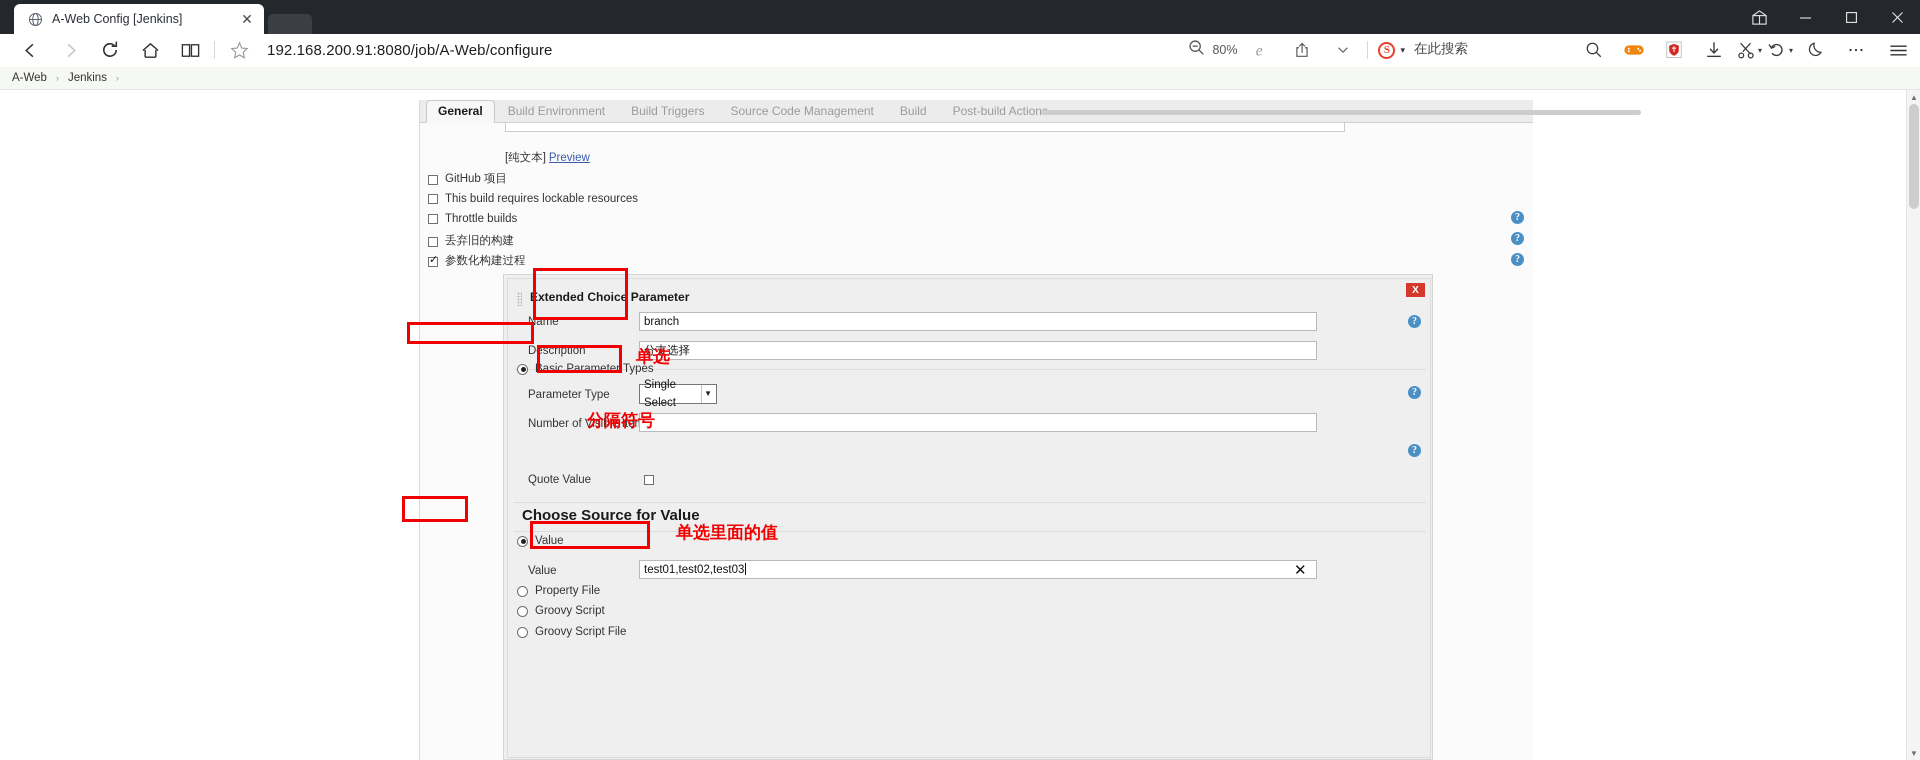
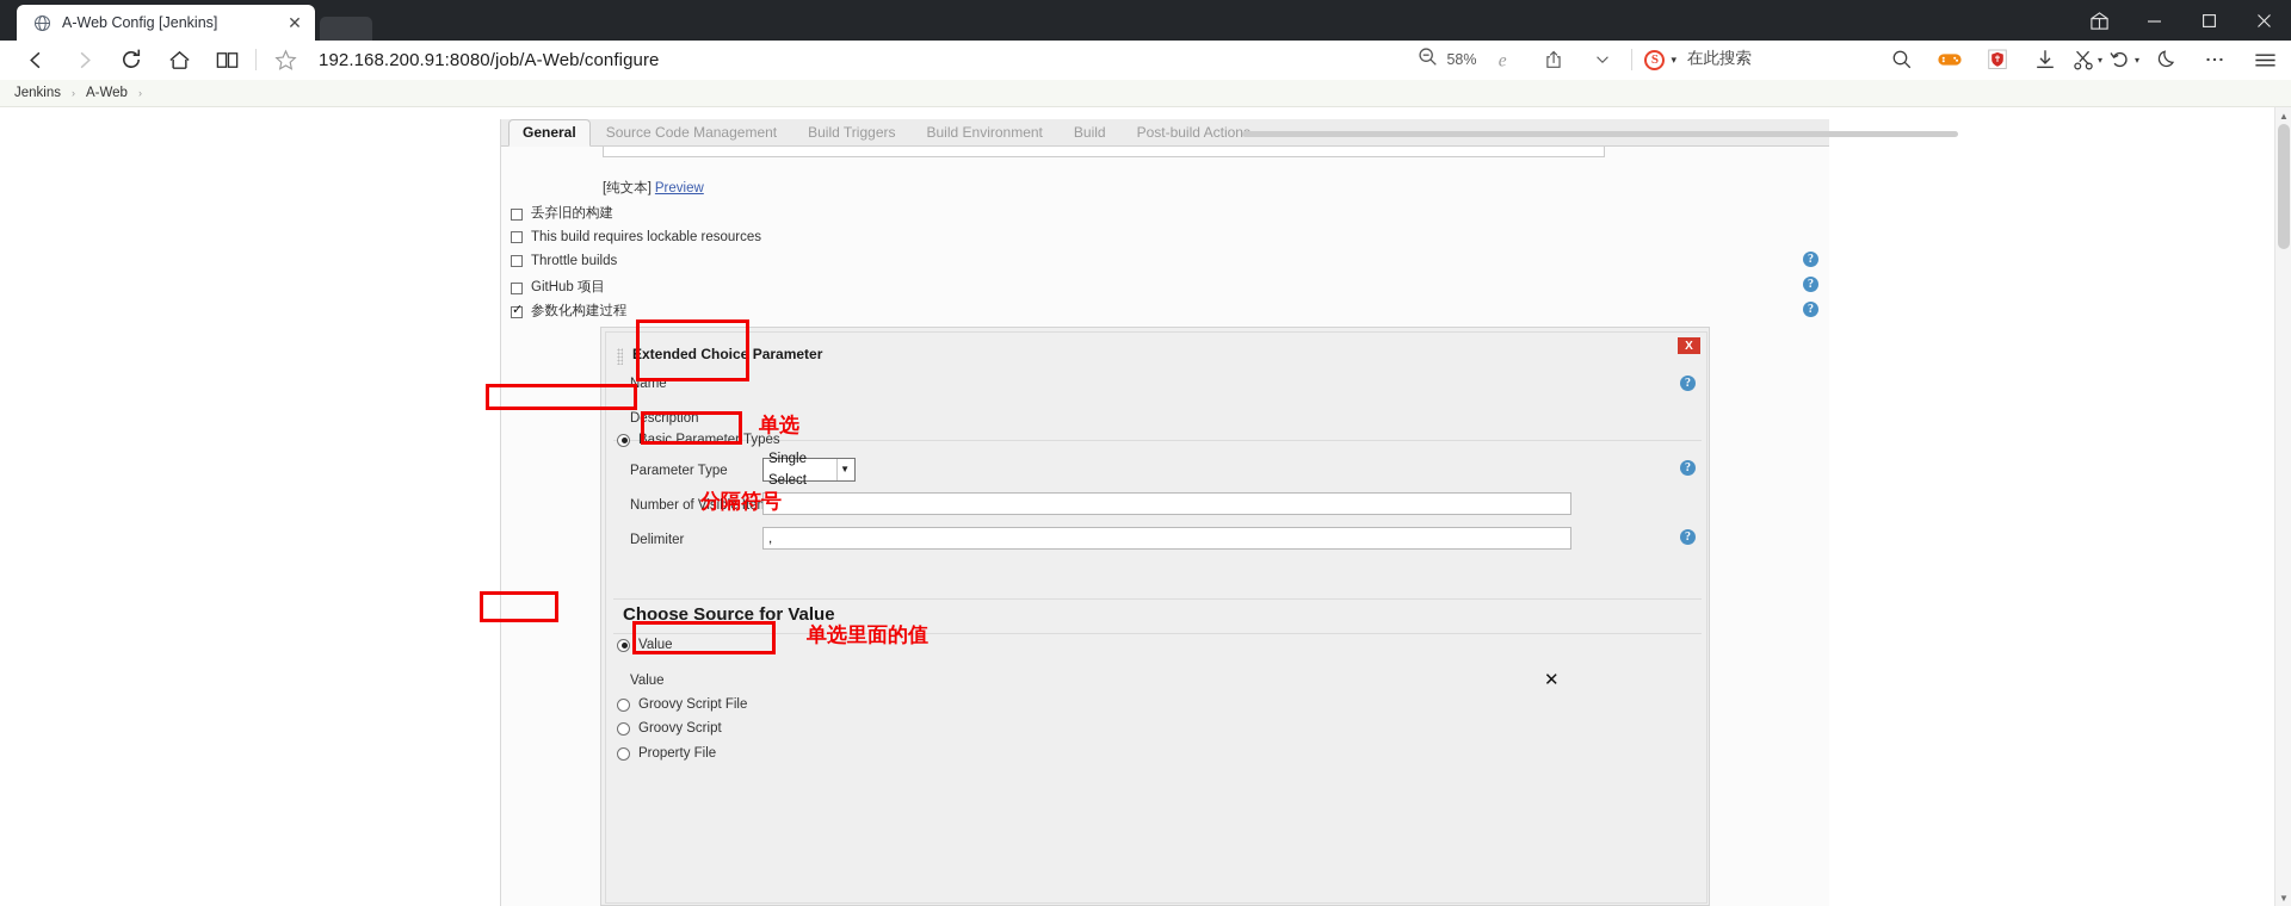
  A-Web Config [Jenkins]
  ✕
  192.168.200.91:8080/job/A-Web/configure
- 80%
+ 58%
  e
  S
  ▾
  在此搜索
  ▾
  ▾
- A-Web
+ Jenkins
  ›
- Jenkins
+ A-Web
  ›
  General
- Build Environment
+ Source Code Management
  Build Triggers
- Source Code Management
+ Build Environment
  Build
  Post-build Action
  [纯文本] Preview
- GitHub 项目
+ 丢弃旧的构建
  This build requires lockable resources
  Throttle builds
- 丢弃旧的构建
+ GitHub 项目
  参数化构建过程
  ?
  ?
  ?
  X
  Extended Choice Parameter
  Name
- branch
  ?
  Description
- 分支选择
  Basic Parameter Types
  Parameter Type
  Single Select
  ▼
  ?
  Number of Visible Ite
+ Delimiter
+ ,
  ?
- Quote Value
  Choose Source for Value
  Value
  Value
- test01,test02,test03
  ✕
- Property File
+ Groovy Script File
  Groovy Script
- Groovy Script File
+ Property File
  ▲
  ▼
  单选
  分隔符号
  单选里面的值
